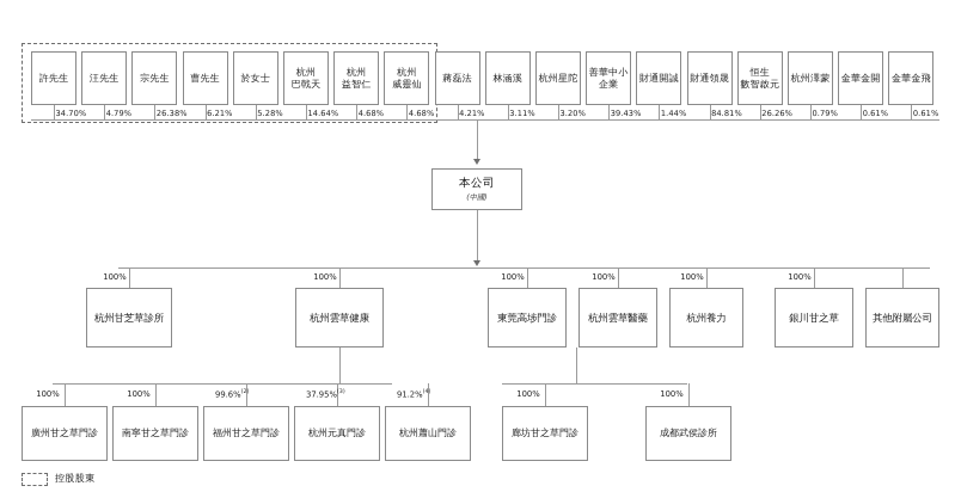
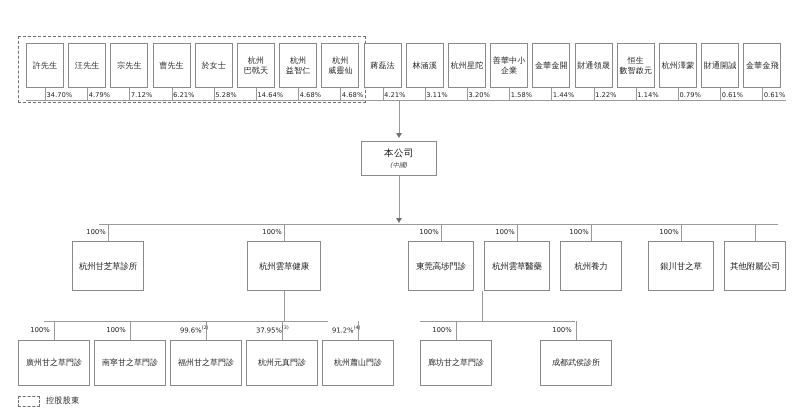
  許先生
  34.70%
  汪先生
  4.79%
  宗先生
- 26.38%
+ 7.12%
  曹先生
  6.21%
  於女士
  5.28%
  杭州
  巴戟天
  14.64%
  杭州
  益智仁
  4.68%
  杭州
  威靈仙
  4.68%
  蔣磊法
  4.21%
  林涵溪
  3.11%
  杭州星陀
  3.20%
  善華中小
  企業
- 39.43%
+ 1.58%
- 財通開誠
+ 金華金開
  1.44%
  財通領晟
- 84.81%
+ 1.22%
  恒生
  數智啟元
- 26.26%
+ 1.14%
  杭州澤蒙
  0.79%
- 金華金開
+ 財通開誠
  0.61%
  金華金飛
  0.61%
  本公司
  杭州甘芝草診所
  100%
  杭州雲草健康
  100%
  東莞高埗門診
  100%
  杭州雲草醫藥
  100%
  杭州養力
  100%
  銀川甘之草
  100%
  其他附屬公司
  廣州甘之草門診
  100%
  南寧甘之草門診
  100%
  福州甘之草門診
  杭州元真門診
  杭州蕭山門診
  廊坊甘之草門診
  100%
  成都武侯診所
  100%
  控股股東
